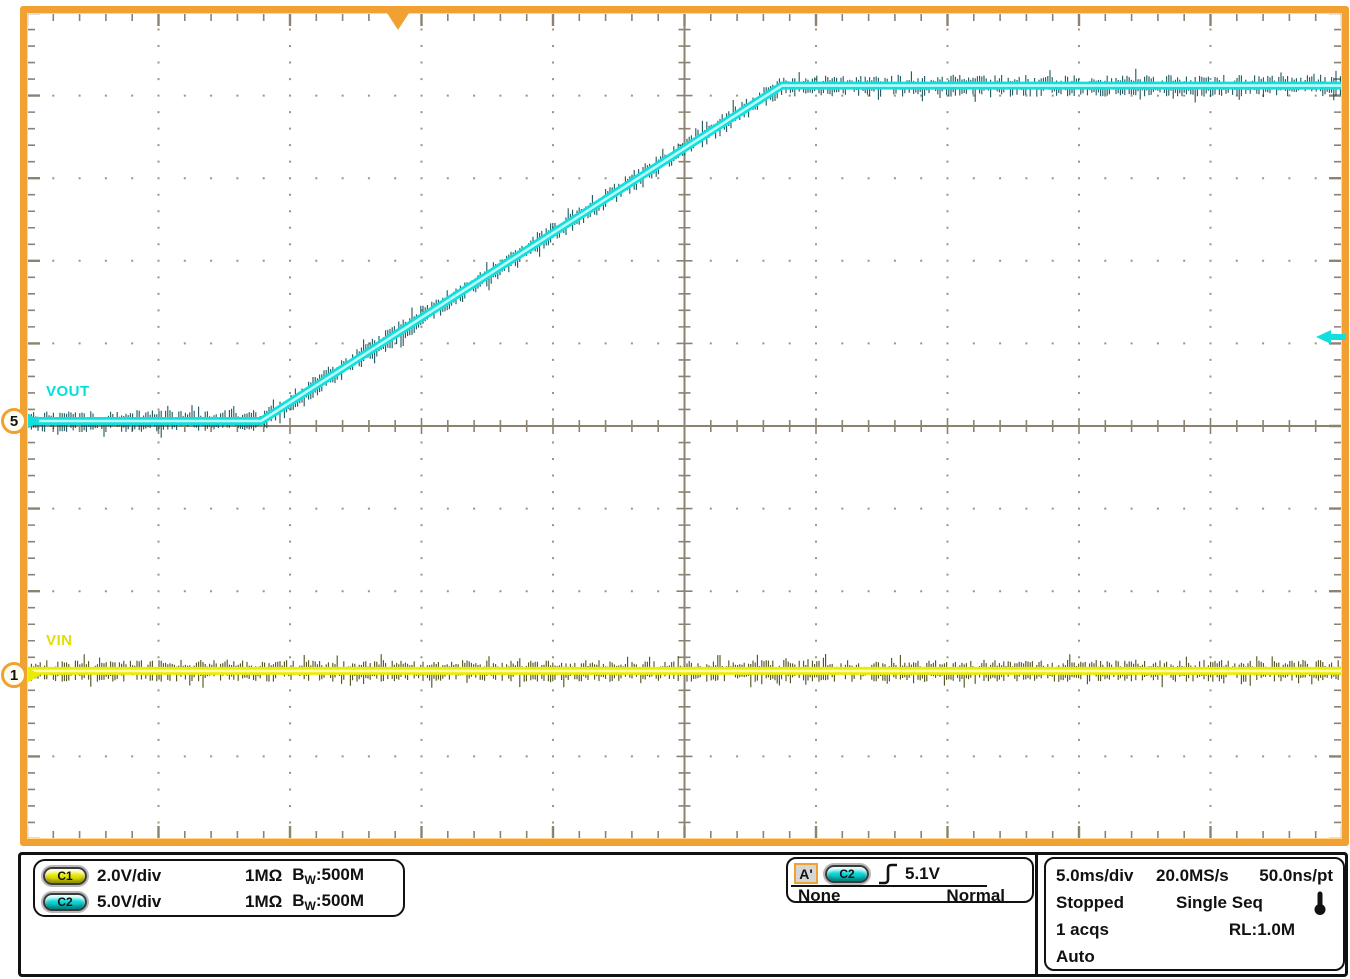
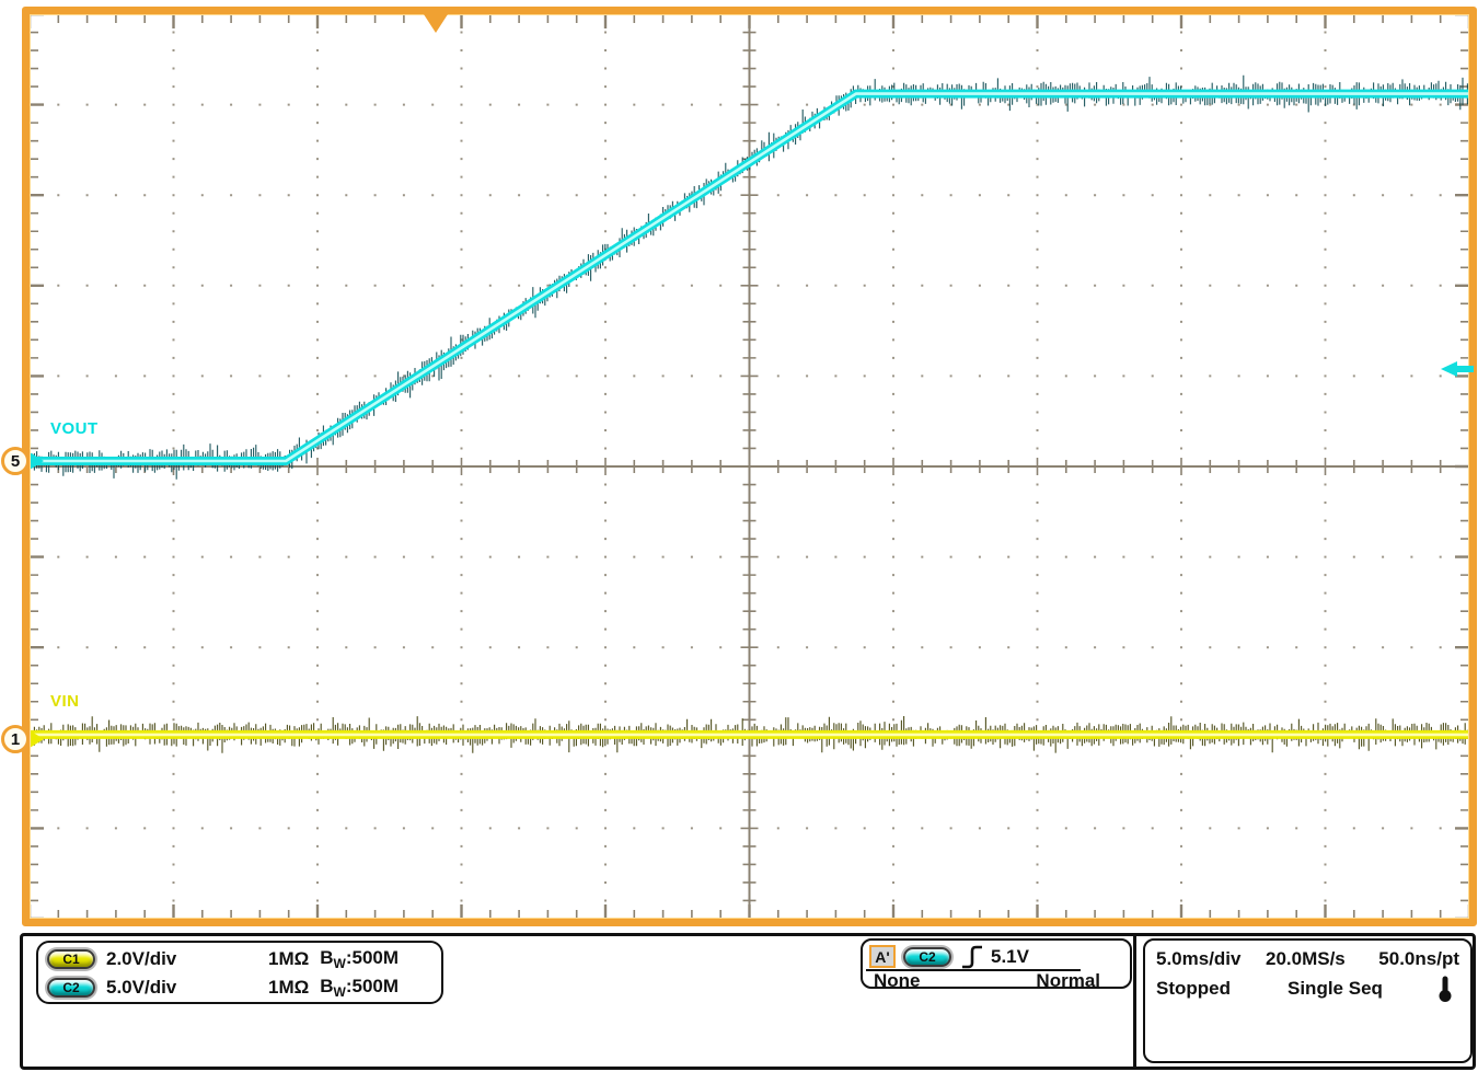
  VOUT
  VIN
  5
  1
  C1
  2.0V/div
  1MΩ
  BW:500M
  C2
  5.0V/div
  1MΩ
  BW:500M
  A'
  C2
  5.1V
  None
  Normal
  5.0ms/div
  20.0MS/s
  50.0ns/pt
  Stopped
  Single Seq
- 1 acqs
- RL:1.0M
- Auto
